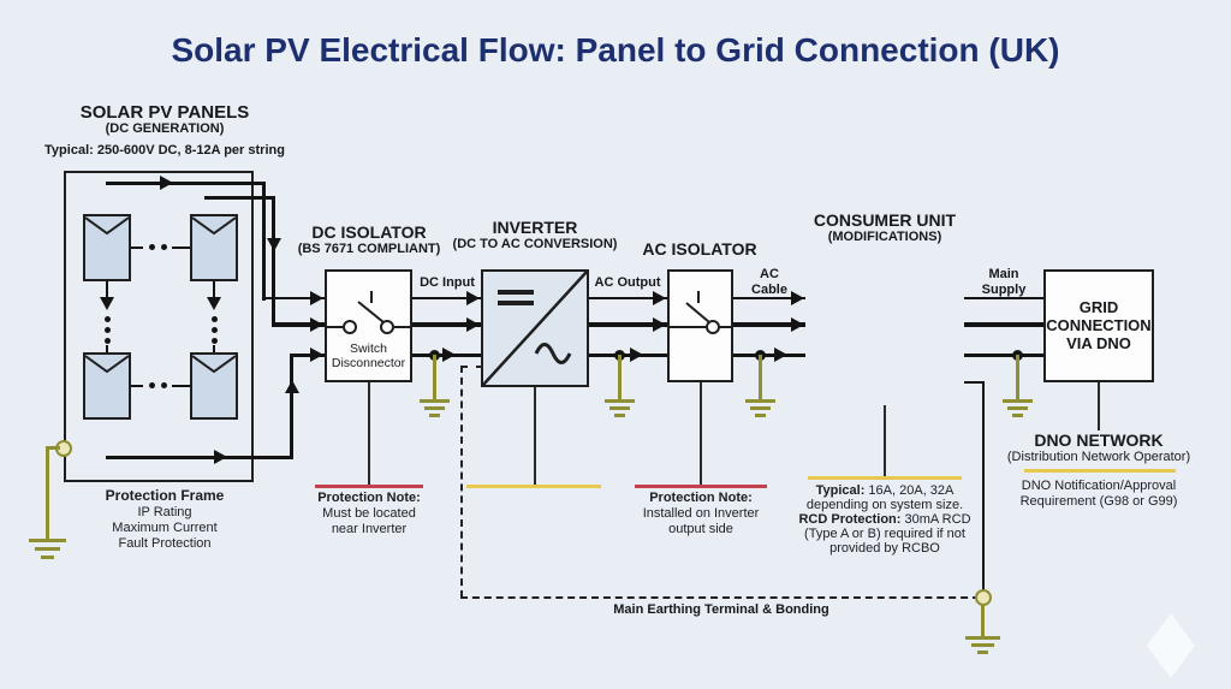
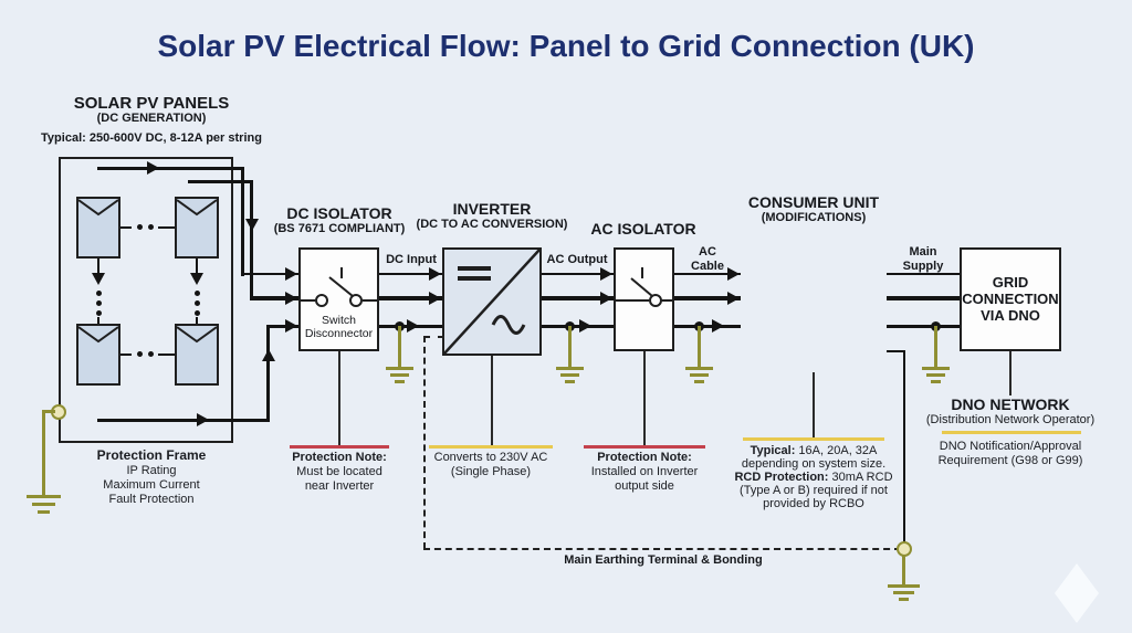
  Solar PV Electrical Flow: Panel to Grid Connection (UK)
  SOLAR PV PANELS
  (DC GENERATION)
  Typical: 250-600V DC, 8-12A per string
  DC ISOLATOR
  (BS 7671 COMPLIANT)
  Switch
  Disconnector
  DC Input
  INVERTER
  (DC TO AC CONVERSION)
  AC Output
  AC ISOLATOR
  AC
  Cable
  CONSUMER UNIT
  (MODIFICATIONS)
  Main
  Supply
  GRID
  CONNECTION
  VIA DNO
  Protection Frame
  IP Rating
  Maximum Current
  Fault Protection
  Protection Note:
  Must be located
  near Inverter
+ Converts to 230V AC
+ (Single Phase)
  Protection Note:
  Installed on Inverter
  output side
  Typical: 16A, 20A, 32A
  depending on system size.
  RCD Protection: 30mA RCD
  (Type A or B) required if not
  provided by RCBO
  DNO NETWORK
  (Distribution Network Operator)
  DNO Notification/Approval
  Requirement (G98 or G99)
  Main Earthing Terminal & Bonding
